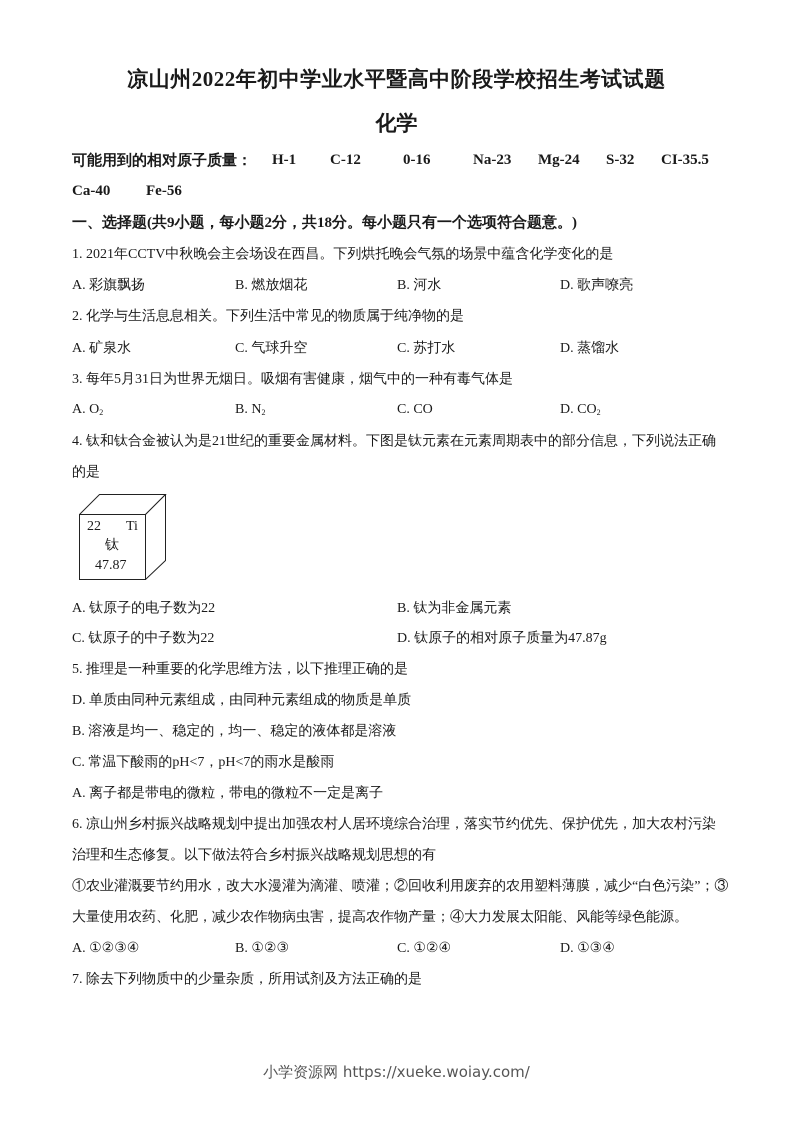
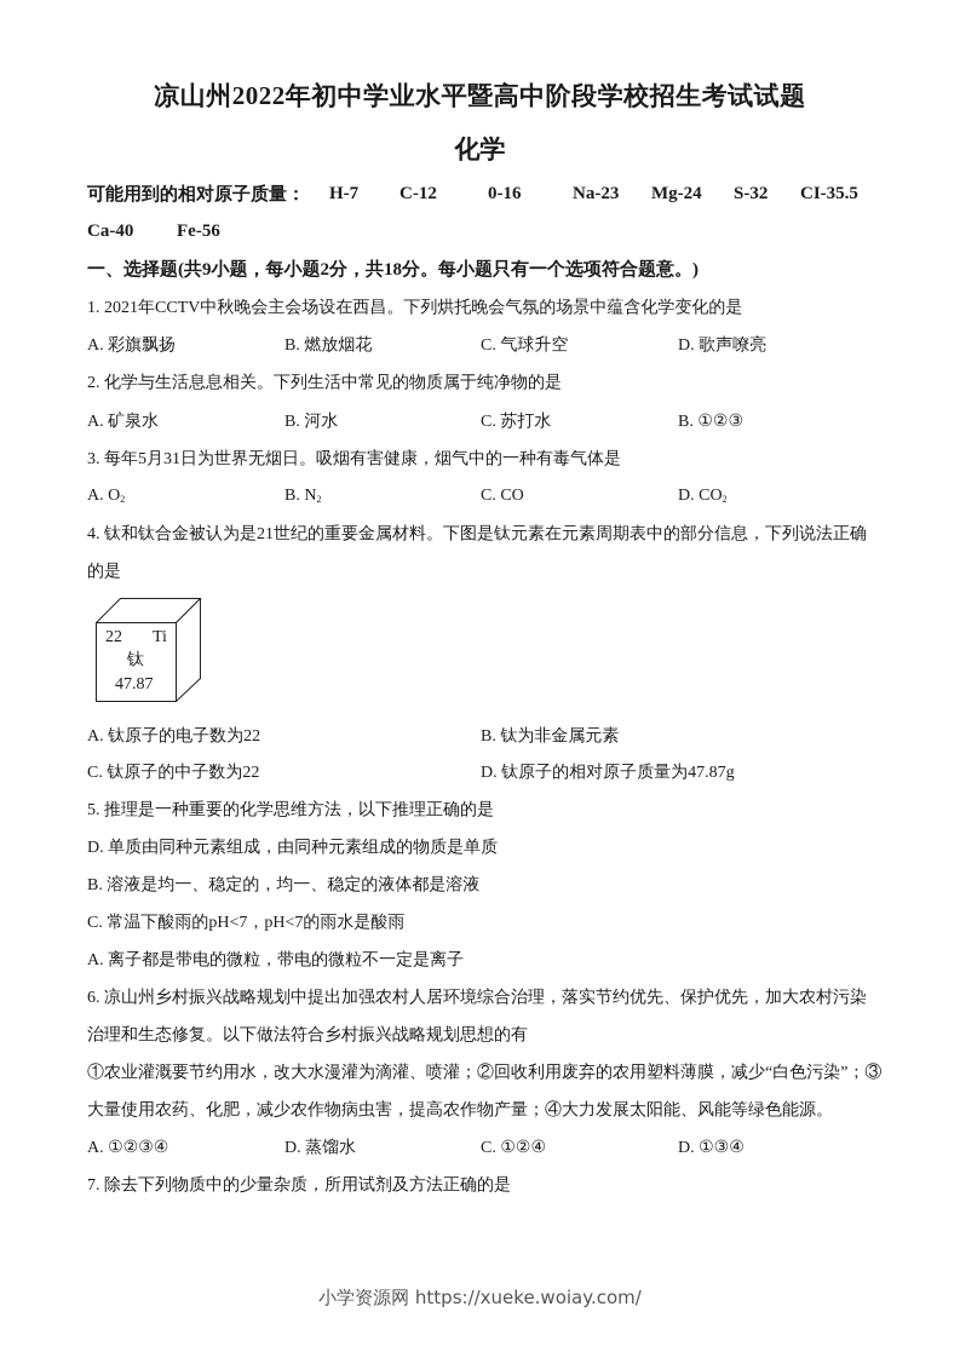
  凉山州2022年初中学业水平暨高中阶段学校招生考试试题
  化学
  可能用到的相对原子质量：
- H-1
+ H-7
  C-12
  0-16
  Na-23
  Mg-24
  S-32
  CI-35.5
  Ca-40
  Fe-56
  一、选择题(共9小题，每小题2分，共18分。每小题只有一个选项符合题意。)
  1. 2021年CCTV中秋晚会主会场设在西昌。下列烘托晚会气氛的场景中蕴含化学变化的是
  A. 彩旗飘扬
  B. 燃放烟花
- B. 河水
+ C. 气球升空
  D. 歌声嘹亮
  2. 化学与生活息息相关。下列生活中常见的物质属于纯净物的是
  A. 矿泉水
- C. 气球升空
+ B. 河水
  C. 苏打水
- D. 蒸馏水
+ B. ①②③
  3. 每年5月31日为世界无烟日。吸烟有害健康，烟气中的一种有毒气体是
  A. O2
  B. N2
  C. CO
  D. CO2
  4. 钛和钛合金被认为是21世纪的重要金属材料。下图是钛元素在元素周期表中的部分信息，下列说法正确
  的是
  22
  Ti
  钛
  47.87
  A. 钛原子的电子数为22
  B. 钛为非金属元素
  C. 钛原子的中子数为22
  D. 钛原子的相对原子质量为47.87g
  5. 推理是一种重要的化学思维方法，以下推理正确的是
  D. 单质由同种元素组成，由同种元素组成的物质是单质
  B. 溶液是均一、稳定的，均一、稳定的液体都是溶液
  C. 常温下酸雨的pH<7，pH<7的雨水是酸雨
  A. 离子都是带电的微粒，带电的微粒不一定是离子
  6. 凉山州乡村振兴战略规划中提出加强农村人居环境综合治理，落实节约优先、保护优先，加大农村污染
  治理和生态修复。以下做法符合乡村振兴战略规划思想的有
  ①农业灌溉要节约用水，改大水漫灌为滴灌、喷灌；②回收利用废弃的农用塑料薄膜，减少“白色污染”；③
  大量使用农药、化肥，减少农作物病虫害，提高农作物产量；④大力发展太阳能、风能等绿色能源。
  A. ①②③④
- B. ①②③
+ D. 蒸馏水
  C. ①②④
  D. ①③④
  7. 除去下列物质中的少量杂质，所用试剂及方法正确的是
  小学资源网 https://xueke.woiay.com/
